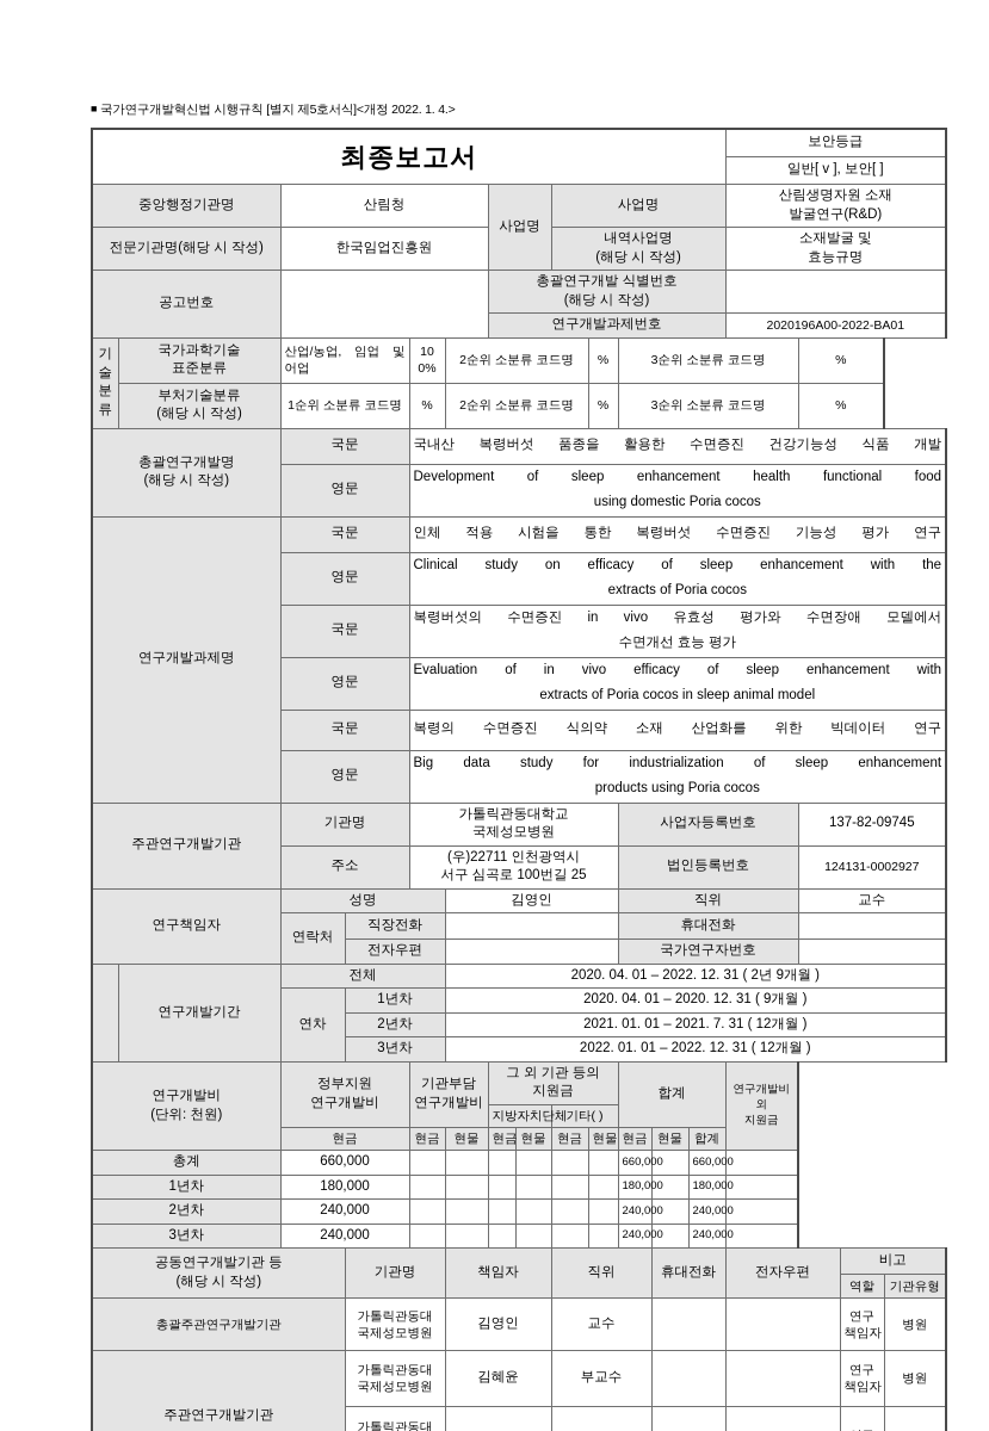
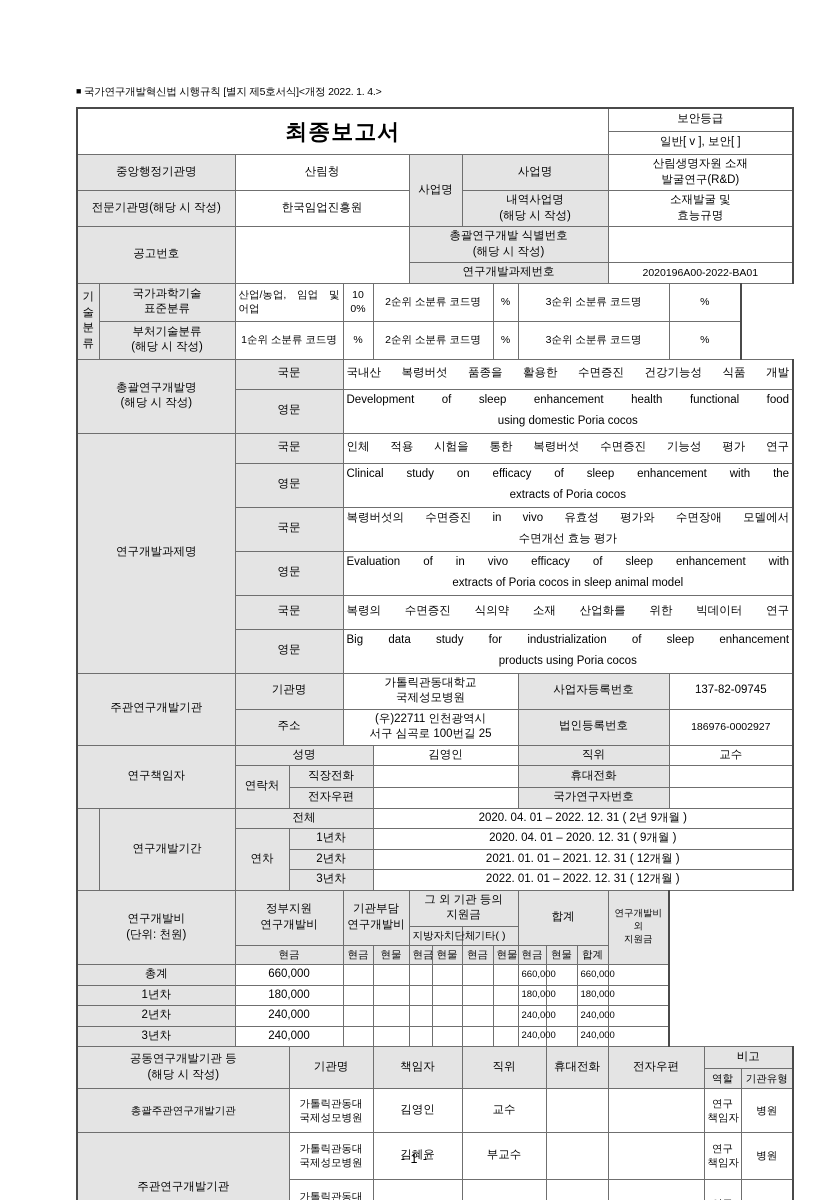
  ■ 국가연구개발혁신법 시행규칙 [별지 제5호서식]<개정 2022. 1. 4.>
  최종보고서	보안등급
  일반[ v ], 보안[ ]
  중앙행정기관명	산림청	사업명	사업명	산림생명자원 소재 발굴연구(R&D)
  전문기관명(해당 시 작성)	한국임업진흥원	내역사업명 (해당 시 작성)	소재발굴 및 효능규명
  공고번호		총괄연구개발 식별번호 (해당 시 작성)
  연구개발과제번호	2020196A00-2022-BA01
  기술분류	국가과학기술표준분류	산업/농업, 임업 및 어업	100%	2순위 소분류 코드명	%	3순위 소분류 코드명	%
  부처기술분류(해당 시 작성)	1순위 소분류 코드명	%	2순위 소분류 코드명	%	3순위 소분류 코드명	%
  총괄연구개발명(해당 시 작성)	국문	국내산 복령버섯 품종을 활용한 수면증진 건강기능성 식품 개발
  영문	Development of sleep enhancement health functional food
  using domestic Poria cocos
  연구개발과제명	국문	인체 적용 시험을 통한 복령버섯 수면증진 기능성 평가 연구
  영문	Clinical study on efficacy of sleep enhancement with the
  extracts of Poria cocos
  국문	복령버섯의 수면증진 in vivo 유효성 평가와 수면장애 모델에서
  수면개선 효능 평가
  영문	Evaluation of in vivo efficacy of sleep enhancement with
  extracts of Poria cocos in sleep animal model
  국문	복령의 수면증진 식의약 소재 산업화를 위한 빅데이터 연구
  영문	Big data study for industrialization of sleep enhancement
  products using Poria cocos
  주관연구개발기관	기관명	가톨릭관동대학교국제성모병원	사업자등록번호	137-82-09745
- 주소	(우)22711 인천광역시서구 심곡로 100번길 25	법인등록번호	124131-0002927
+ 주소	(우)22711 인천광역시서구 심곡로 100번길 25	법인등록번호	186976-0002927
  연구책임자	성명	김영인	직위	교수
  연락처	직장전화		휴대전화
  전자우편		국가연구자번호
  	연구개발기간	전체	2020. 04. 01 – 2022. 12. 31 ( 2년 9개월 )
  연차	1년차	2020. 04. 01 – 2020. 12. 31 ( 9개월 )
- 2년차	2021. 01. 01 – 2021. 7. 31 ( 12개월 )
+ 2년차	2021. 01. 01 – 2021. 12. 31 ( 12개월 )
  3년차	2022. 01. 01 – 2022. 12. 31 ( 12개월 )
  연구개발비(단위: 천원)	정부지원연구개발비	기관부담연구개발비	그 외 기관 등의 지원금	합계	연구개발비외지원금
  지방자치단체	기타( )
  현금	현금	현물	현금	현물	현금	현물	현금	현물	합계
  총계	660,000							660,000		660,000
  1년차	180,000							180,000		180,000
  2년차	240,000							240,000		240,000
  3년차	240,000							240,000		240,000
  공동연구개발기관 등(해당 시 작성)	기관명	책임자	직위	휴대전화	전자우편	비고
  역할	기관유형
  총괄주관연구개발기관	가톨릭관동대국제성모병원	김영인	교수			연구책임자	병원
  주관연구개발기관	가톨릭관동대국제성모병원	김혜윤	부교수			연구책임자	병원
  가톨릭관동대
+ - 1 -
